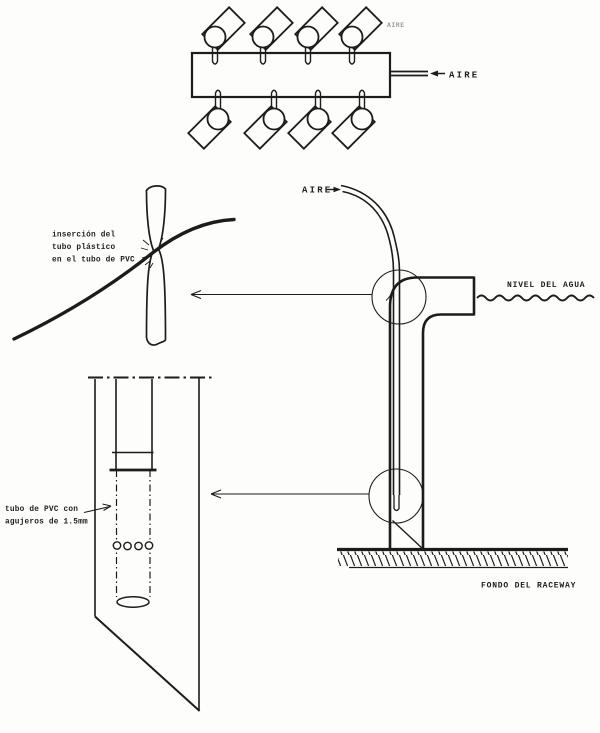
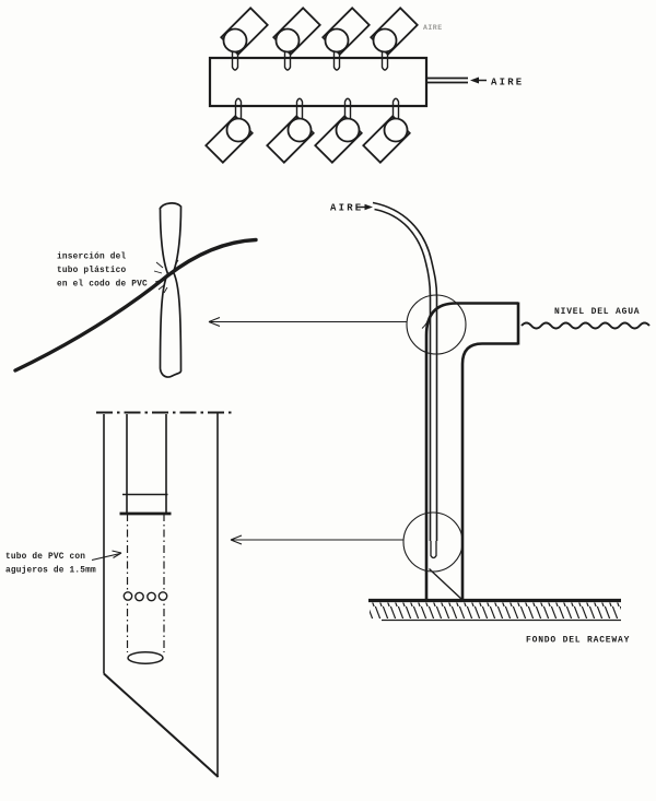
  AIRE
  inserción del
  tubo plástico
- en el tubo de PVC
+ en el codo de PVC
  tubo de PVC con
  agujeros de 1.5mm
  AIRE
  NIVEL DEL AGUA
  FONDO DEL RACEWAY
